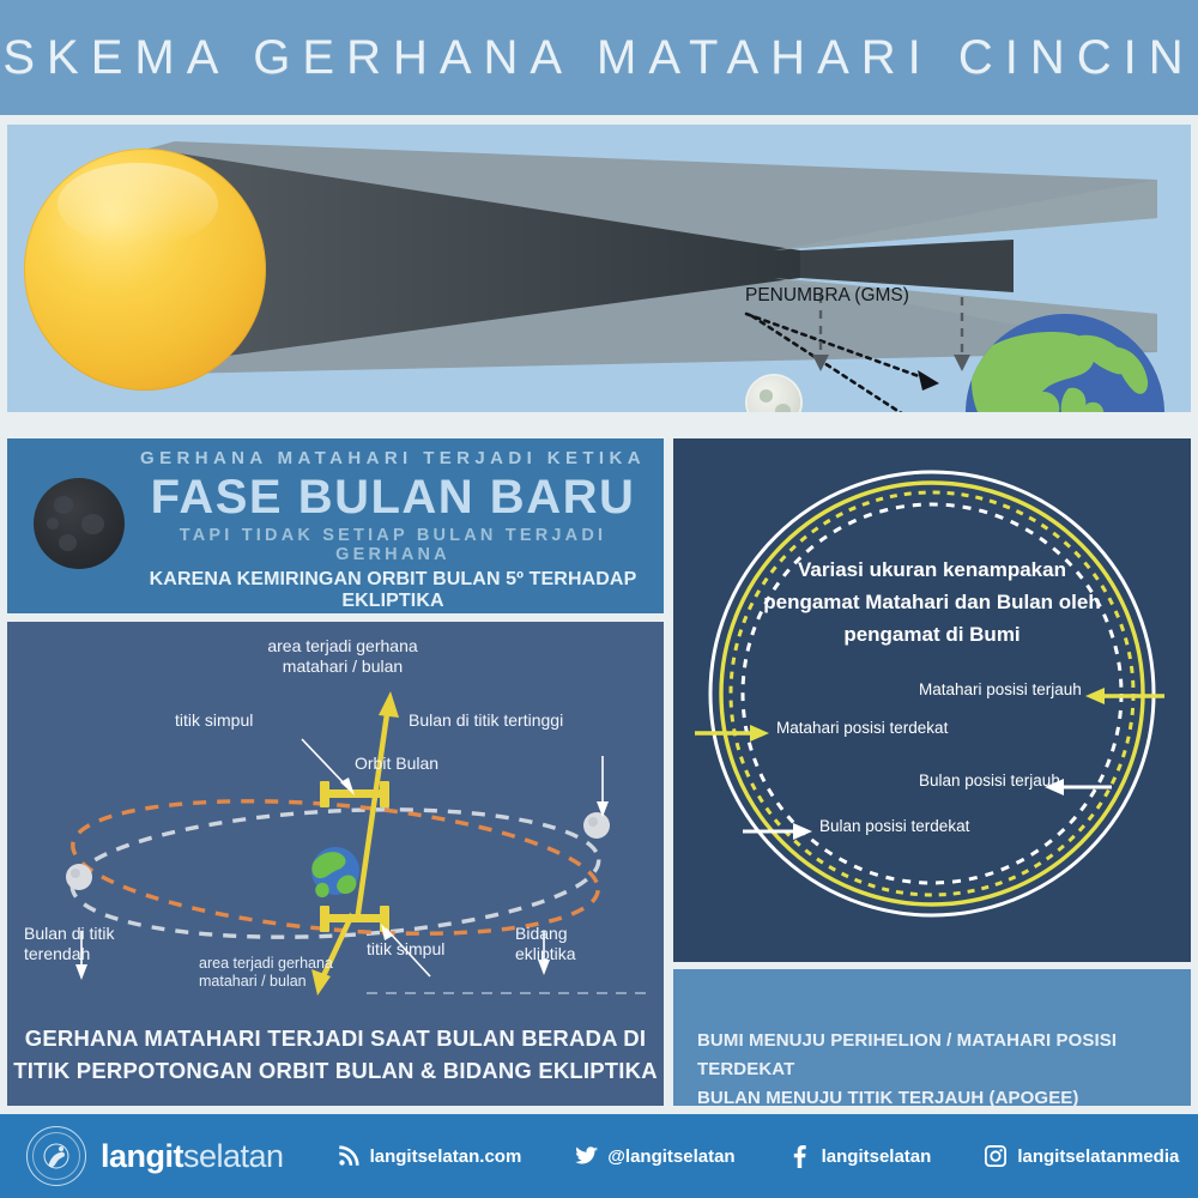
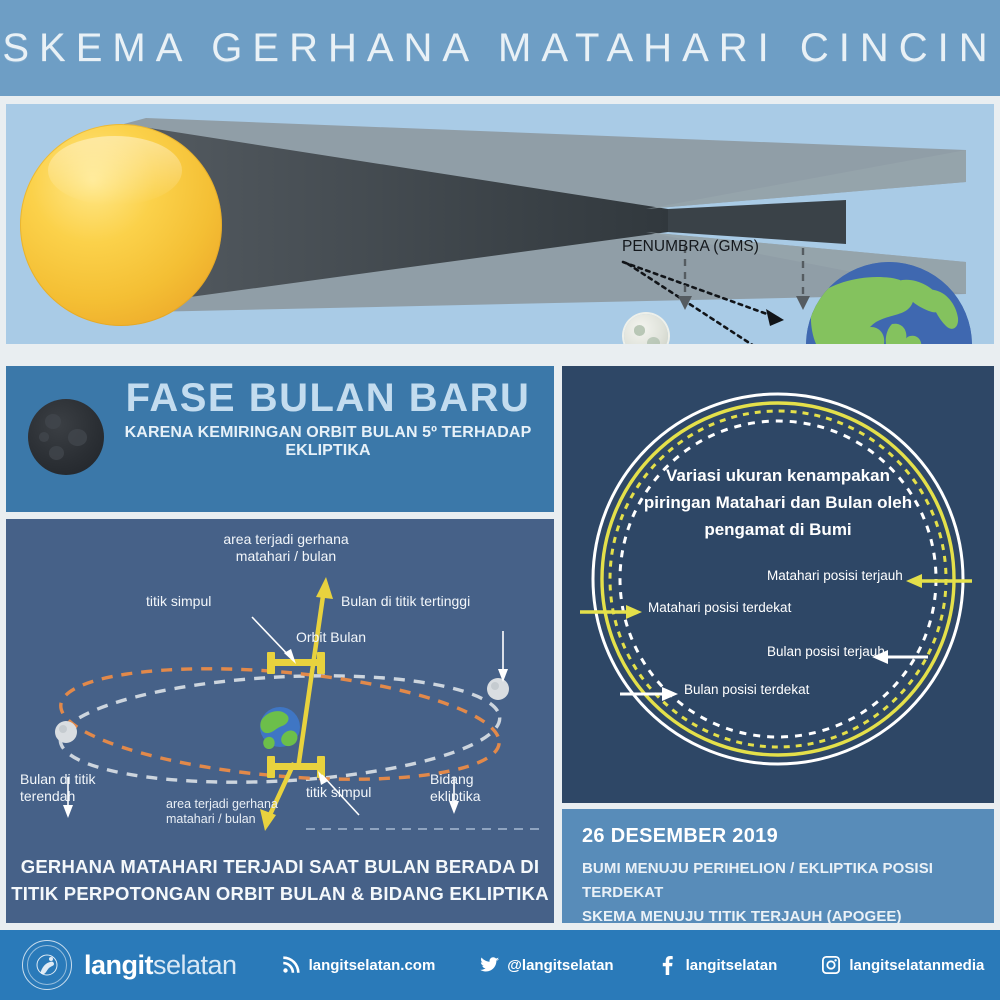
  SKEMA GERHANA MATAHARI CINCIN
  PENUMBRA (GMS)
- GERHANA MATAHARI TERJADI KETIKA
  FASE BULAN BARU
- TAPI TIDAK SETIAP BULAN TERJADI GERHANA
  KARENA KEMIRINGAN ORBIT BULAN 5º TERHADAP EKLIPTIKA
  area terjadi gerhana
  matahari / bulan
  titik simpul
  Bulan di titik tertinggi
  Orbit Bulan
  Bulan di titik
  terendah
  area terjadi gerhana
  matahari / bulan
  titik simpul
  Bidang
  ekliptika
  GERHANA MATAHARI TERJADI SAAT BULAN BERADA DI
  TITIK PERPOTONGAN ORBIT BULAN & BIDANG EKLIPTIKA
  Variasi ukuran kenampakan
- pengamat Matahari dan Bulan oleh
+ piringan Matahari dan Bulan oleh
  pengamat di Bumi
  Matahari posisi terjauh
  Matahari posisi terdekat
  Bulan posisi terjauh
  Bulan posisi terdekat
+ 26 DESEMBER 2019
- BUMI MENUJU PERIHELION / MATAHARI POSISI TERDEKAT
+ BUMI MENUJU PERIHELION / EKLIPTIKA POSISI TERDEKAT
- BULAN MENUJU TITIK TERJAUH (APOGEE)
+ SKEMA MENUJU TITIK TERJAUH (APOGEE)
  langitselatan
  langitselatan.com
  @langitselatan
  langitselatan
  langitselatanmedia
